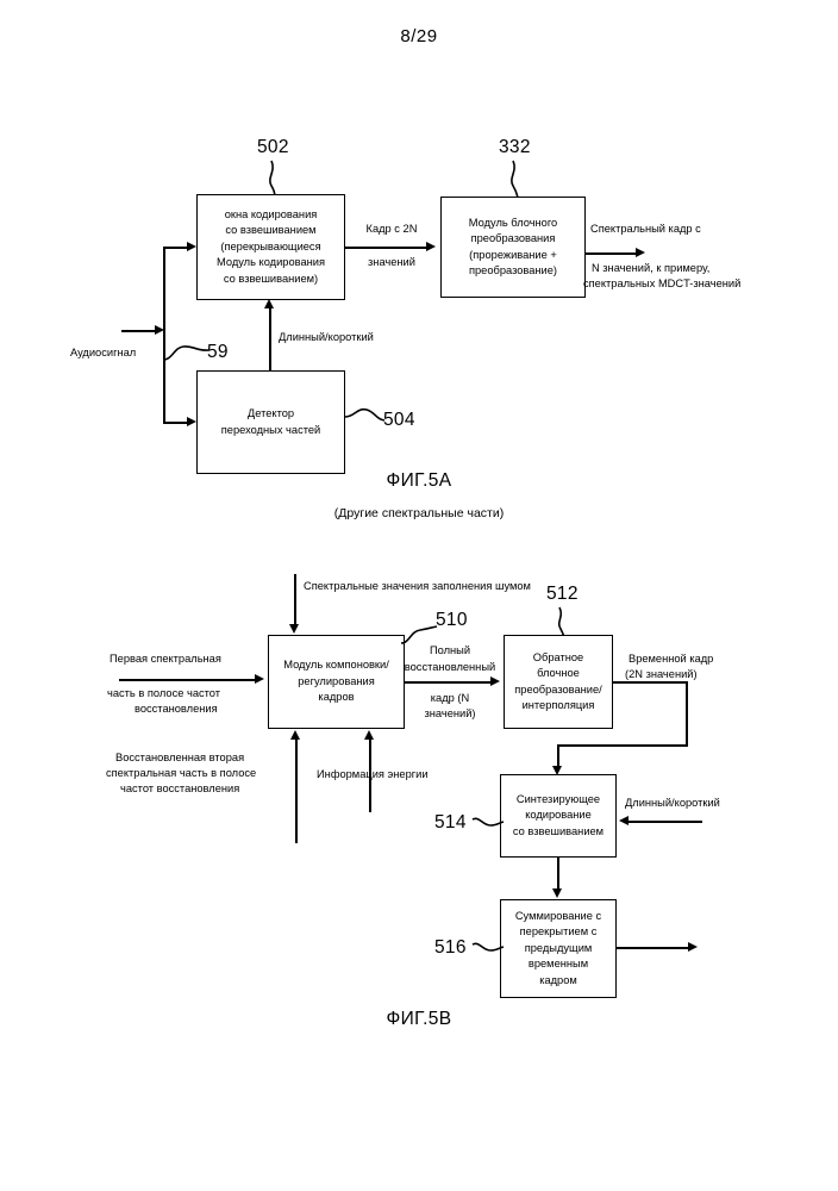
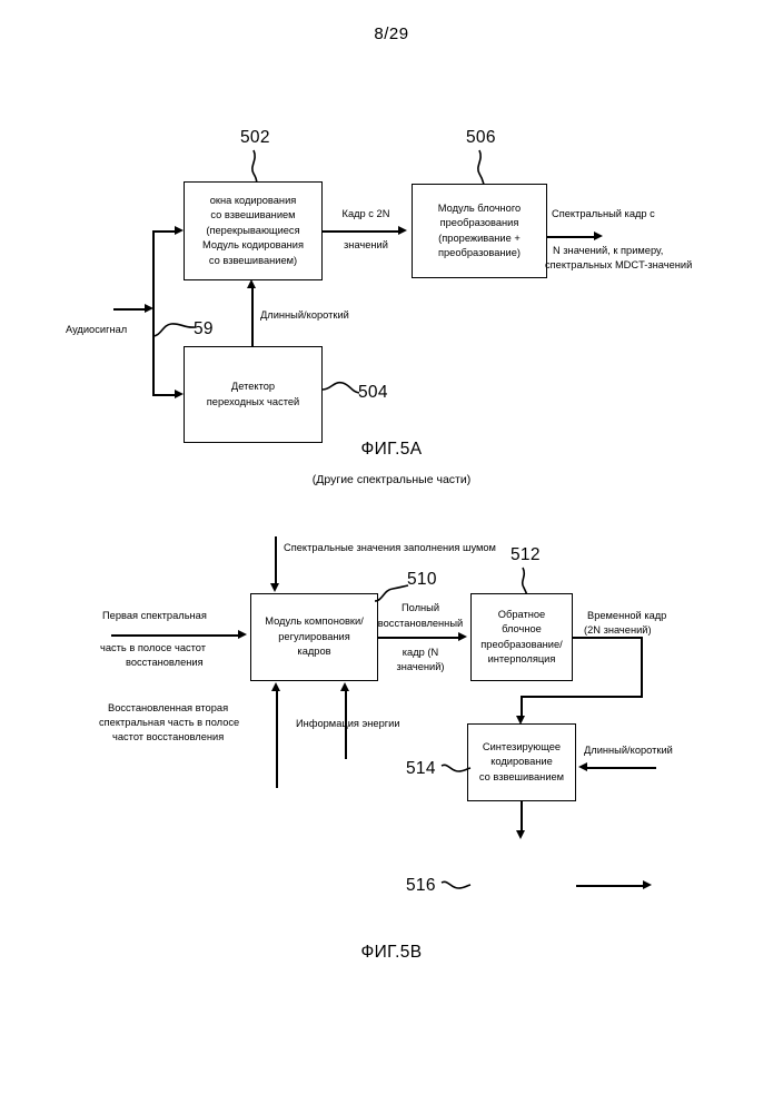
  8/29
  502
- 332
+ 506
  окна кодирования
  со взвешиванием
  (перекрывающиеся
  Модуль кодирования
  со взвешиванием)
  Модуль блочного
  преобразования
  (прореживание +
  преобразование)
  Детектор
  переходных частей
  504
  59
  Аудиосигнал
  Длинный/короткий
  Кадр с 2N
  значений
  Спектральный кадр с
  N значений, к примеру,
  спектральных MDCT-значений
  ФИГ.5А
  (Другие спектральные части)
  Спектральные значения заполнения шумом
  512
  Модуль компоновки/
  регулирования
  кадров
  510
  Обратное
  блочное
  преобразование/
  интерполяция
  Полный
  восстановленный
  кадр (N
  значений)
  Первая спектральная
  часть в полосе частот
  восстановления
  Восстановленная вторая
  спектральная часть в полосе
  частот восстановления
  Информация энергии
  Временной кадр
  (2N значений)
  Синтезирующее
  кодирование
  со взвешиванием
  514
  Длинный/короткий
- Суммирование с
- перекрытием с
- предыдущим
- временным
- кадром
  516
  ФИГ.5В
